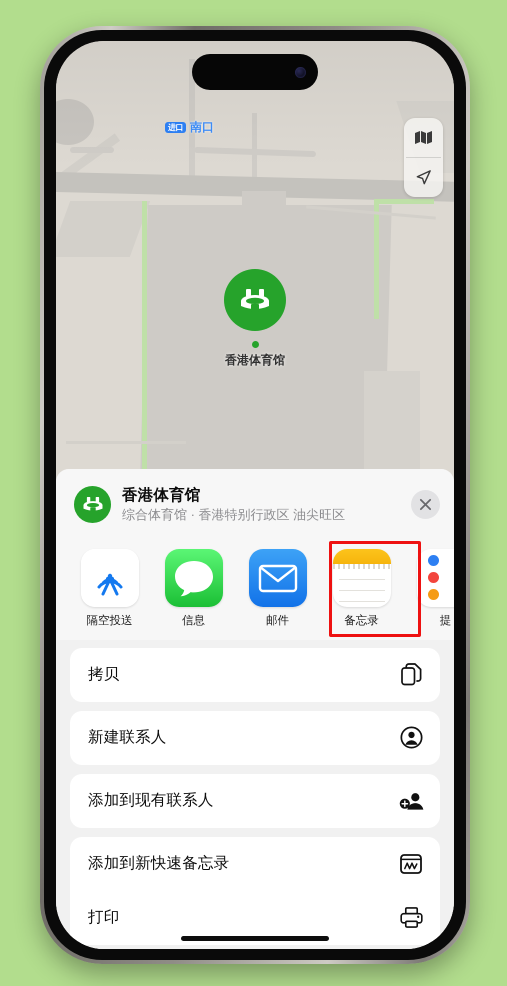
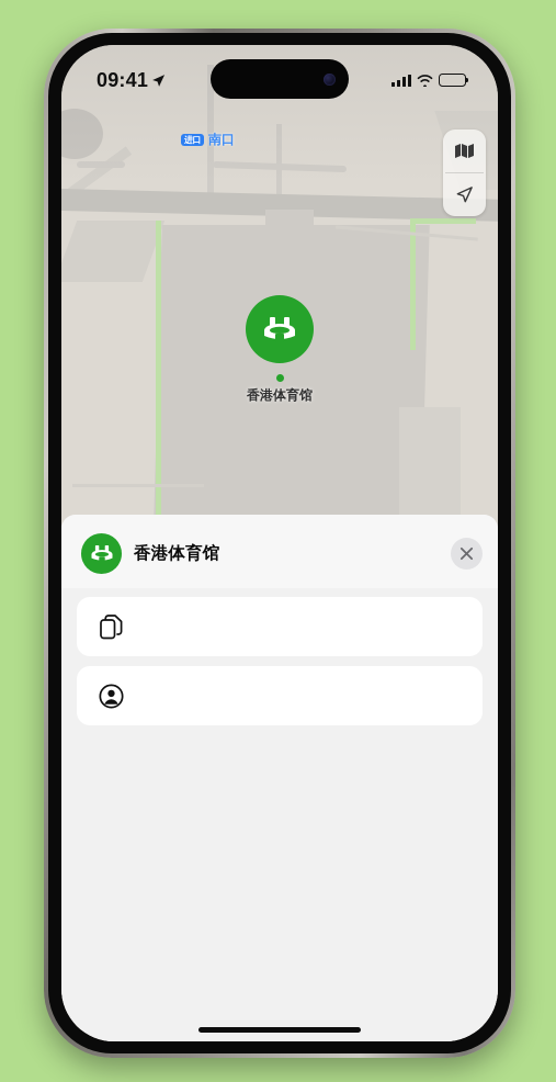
  进口
  南口
  香港体育馆
+ 09:41
  香港体育馆
- 综合体育馆 · 香港特别行政区 油尖旺区
- 隔空投送
- 信息
- 邮件
- 备忘录
- 提
- 拷贝
- 新建联系人
- 添加到现有联系人
- 添加到新快速备忘录
- 打印
